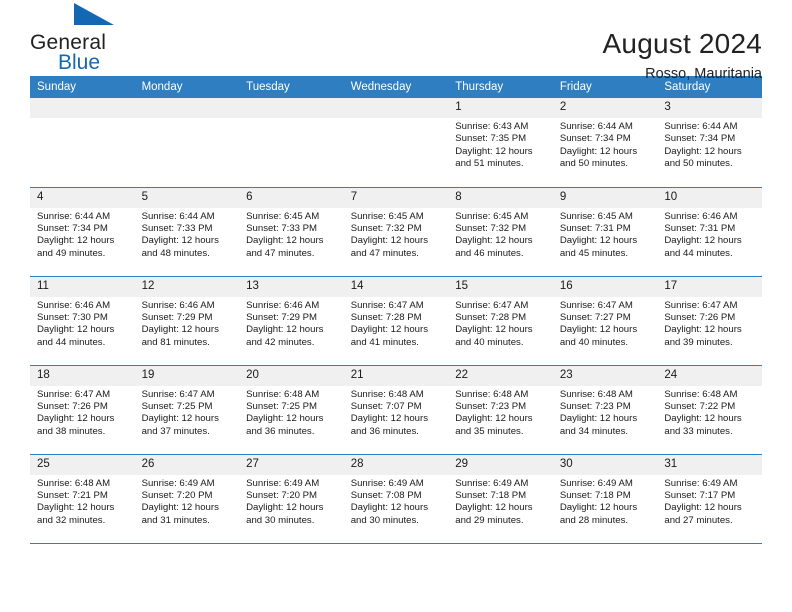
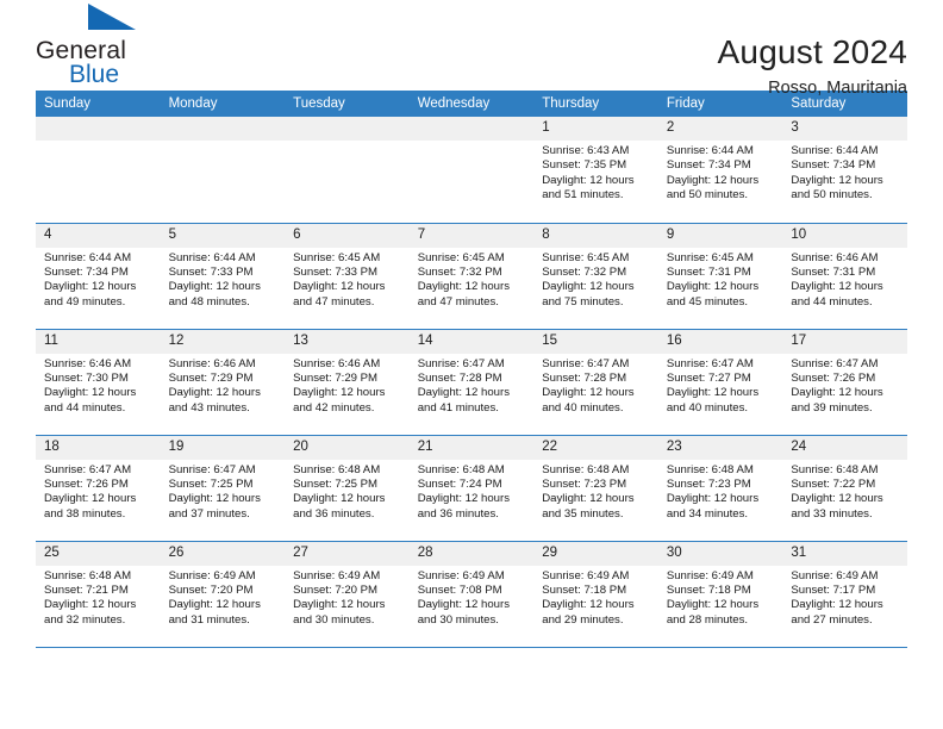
  General
  Blue
  August 2024
  Rosso, Mauritania
  Sunday	Monday	Tuesday	Wednesday	Thursday	Friday	Saturday
  				1Sunrise: 6:43 AMSunset: 7:35 PMDaylight: 12 hoursand 51 minutes.	2Sunrise: 6:44 AMSunset: 7:34 PMDaylight: 12 hoursand 50 minutes.	3Sunrise: 6:44 AMSunset: 7:34 PMDaylight: 12 hoursand 50 minutes.
- 4Sunrise: 6:44 AMSunset: 7:34 PMDaylight: 12 hoursand 49 minutes.	5Sunrise: 6:44 AMSunset: 7:33 PMDaylight: 12 hoursand 48 minutes.	6Sunrise: 6:45 AMSunset: 7:33 PMDaylight: 12 hoursand 47 minutes.	7Sunrise: 6:45 AMSunset: 7:32 PMDaylight: 12 hoursand 47 minutes.	8Sunrise: 6:45 AMSunset: 7:32 PMDaylight: 12 hoursand 46 minutes.	9Sunrise: 6:45 AMSunset: 7:31 PMDaylight: 12 hoursand 45 minutes.	10Sunrise: 6:46 AMSunset: 7:31 PMDaylight: 12 hoursand 44 minutes.
+ 4Sunrise: 6:44 AMSunset: 7:34 PMDaylight: 12 hoursand 49 minutes.	5Sunrise: 6:44 AMSunset: 7:33 PMDaylight: 12 hoursand 48 minutes.	6Sunrise: 6:45 AMSunset: 7:33 PMDaylight: 12 hoursand 47 minutes.	7Sunrise: 6:45 AMSunset: 7:32 PMDaylight: 12 hoursand 47 minutes.	8Sunrise: 6:45 AMSunset: 7:32 PMDaylight: 12 hoursand 75 minutes.	9Sunrise: 6:45 AMSunset: 7:31 PMDaylight: 12 hoursand 45 minutes.	10Sunrise: 6:46 AMSunset: 7:31 PMDaylight: 12 hoursand 44 minutes.
- 11Sunrise: 6:46 AMSunset: 7:30 PMDaylight: 12 hoursand 44 minutes.	12Sunrise: 6:46 AMSunset: 7:29 PMDaylight: 12 hoursand 81 minutes.	13Sunrise: 6:46 AMSunset: 7:29 PMDaylight: 12 hoursand 42 minutes.	14Sunrise: 6:47 AMSunset: 7:28 PMDaylight: 12 hoursand 41 minutes.	15Sunrise: 6:47 AMSunset: 7:28 PMDaylight: 12 hoursand 40 minutes.	16Sunrise: 6:47 AMSunset: 7:27 PMDaylight: 12 hoursand 40 minutes.	17Sunrise: 6:47 AMSunset: 7:26 PMDaylight: 12 hoursand 39 minutes.
+ 11Sunrise: 6:46 AMSunset: 7:30 PMDaylight: 12 hoursand 44 minutes.	12Sunrise: 6:46 AMSunset: 7:29 PMDaylight: 12 hoursand 43 minutes.	13Sunrise: 6:46 AMSunset: 7:29 PMDaylight: 12 hoursand 42 minutes.	14Sunrise: 6:47 AMSunset: 7:28 PMDaylight: 12 hoursand 41 minutes.	15Sunrise: 6:47 AMSunset: 7:28 PMDaylight: 12 hoursand 40 minutes.	16Sunrise: 6:47 AMSunset: 7:27 PMDaylight: 12 hoursand 40 minutes.	17Sunrise: 6:47 AMSunset: 7:26 PMDaylight: 12 hoursand 39 minutes.
- 18Sunrise: 6:47 AMSunset: 7:26 PMDaylight: 12 hoursand 38 minutes.	19Sunrise: 6:47 AMSunset: 7:25 PMDaylight: 12 hoursand 37 minutes.	20Sunrise: 6:48 AMSunset: 7:25 PMDaylight: 12 hoursand 36 minutes.	21Sunrise: 6:48 AMSunset: 7:07 PMDaylight: 12 hoursand 36 minutes.	22Sunrise: 6:48 AMSunset: 7:23 PMDaylight: 12 hoursand 35 minutes.	23Sunrise: 6:48 AMSunset: 7:23 PMDaylight: 12 hoursand 34 minutes.	24Sunrise: 6:48 AMSunset: 7:22 PMDaylight: 12 hoursand 33 minutes.
+ 18Sunrise: 6:47 AMSunset: 7:26 PMDaylight: 12 hoursand 38 minutes.	19Sunrise: 6:47 AMSunset: 7:25 PMDaylight: 12 hoursand 37 minutes.	20Sunrise: 6:48 AMSunset: 7:25 PMDaylight: 12 hoursand 36 minutes.	21Sunrise: 6:48 AMSunset: 7:24 PMDaylight: 12 hoursand 36 minutes.	22Sunrise: 6:48 AMSunset: 7:23 PMDaylight: 12 hoursand 35 minutes.	23Sunrise: 6:48 AMSunset: 7:23 PMDaylight: 12 hoursand 34 minutes.	24Sunrise: 6:48 AMSunset: 7:22 PMDaylight: 12 hoursand 33 minutes.
  25Sunrise: 6:48 AMSunset: 7:21 PMDaylight: 12 hoursand 32 minutes.	26Sunrise: 6:49 AMSunset: 7:20 PMDaylight: 12 hoursand 31 minutes.	27Sunrise: 6:49 AMSunset: 7:20 PMDaylight: 12 hoursand 30 minutes.	28Sunrise: 6:49 AMSunset: 7:08 PMDaylight: 12 hoursand 30 minutes.	29Sunrise: 6:49 AMSunset: 7:18 PMDaylight: 12 hoursand 29 minutes.	30Sunrise: 6:49 AMSunset: 7:18 PMDaylight: 12 hoursand 28 minutes.	31Sunrise: 6:49 AMSunset: 7:17 PMDaylight: 12 hoursand 27 minutes.
